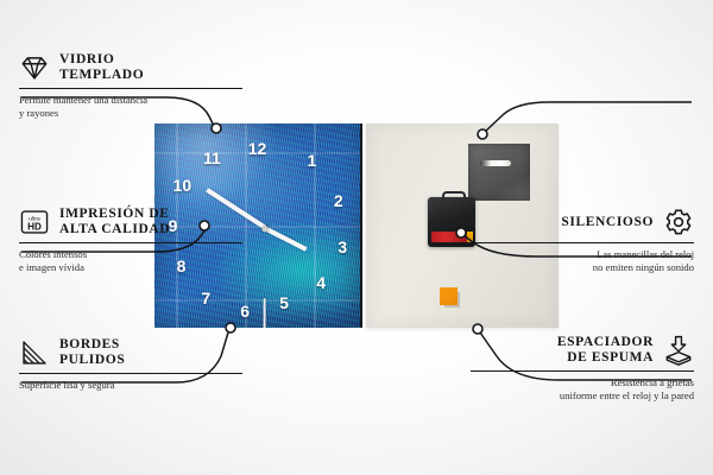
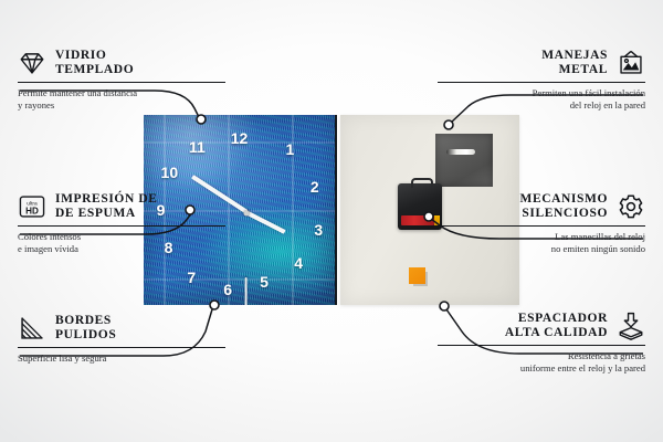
  12
  1
  2
  3
  4
  5
  6
  7
  8
  9
  10
  11
  VIDRIO
  TEMPLADO
  Permite mantener una distancia
  y rayones
  HD
  IMPRESIÓN DE
- ALTA CALIDAD
+ DE ESPUMA
  Colores intensos
  e imagen vívida
  BORDES
  PULIDOS
  Superficie lisa y segura
+ MANEJAS
+ METAL
+ Permiten una fácil instalación
+ del reloj en la pared
+ MECANISMO
  SILENCIOSO
  Las manecillas del reloj
  no emiten ningún sonido
  ESPACIADOR
- DE ESPUMA
+ ALTA CALIDAD
  Resistencia a grietas
  uniforme entre el reloj y la pared
